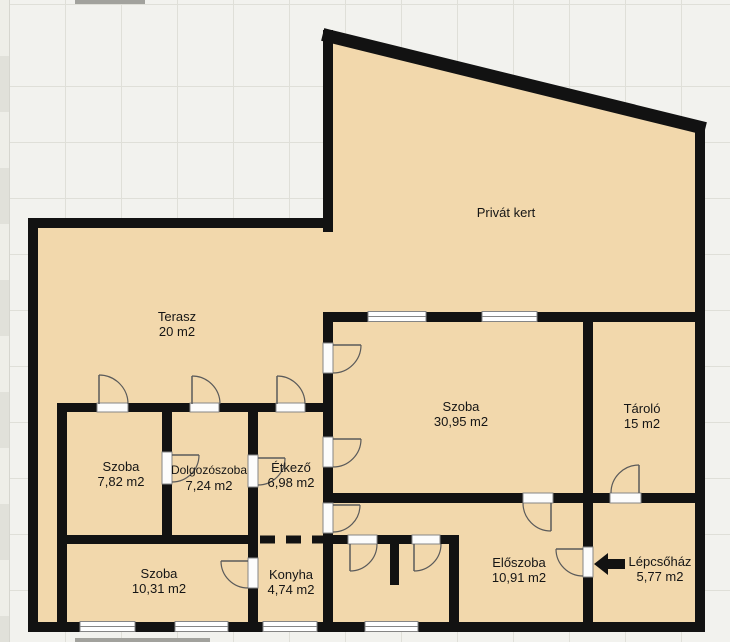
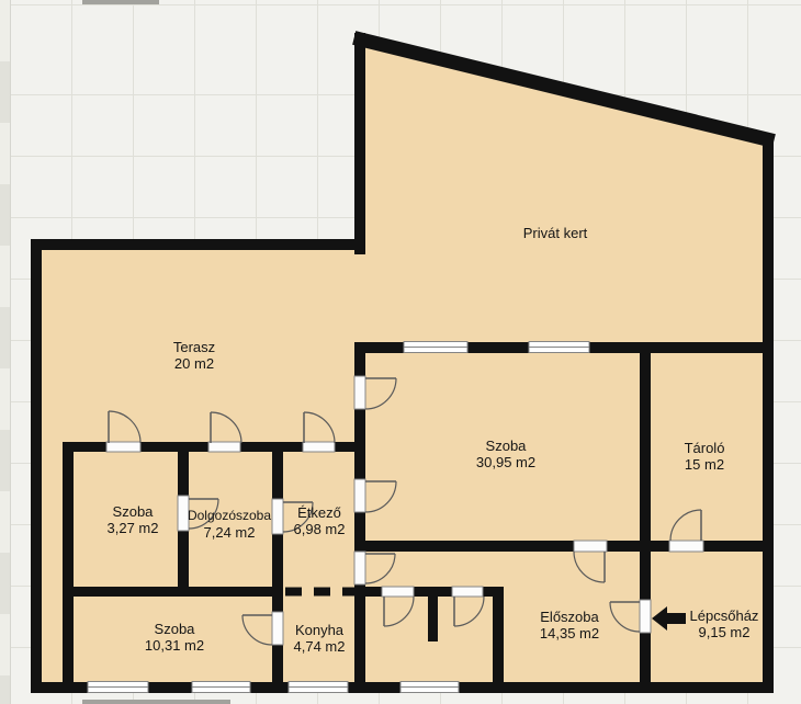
  Privát kert
  Terasz
  20 m2
  Szoba
  30,95 m2
  Tároló
  15 m2
  Szoba
- 7,82 m2
+ 3,27 m2
  Dolgozószoba
  7,24 m2
  Étkező
  6,98 m2
  Szoba
  10,31 m2
  Konyha
  4,74 m2
  Előszoba
- 10,91 m2
+ 14,35 m2
  Lépcsőház
- 5,77 m2
+ 9,15 m2
